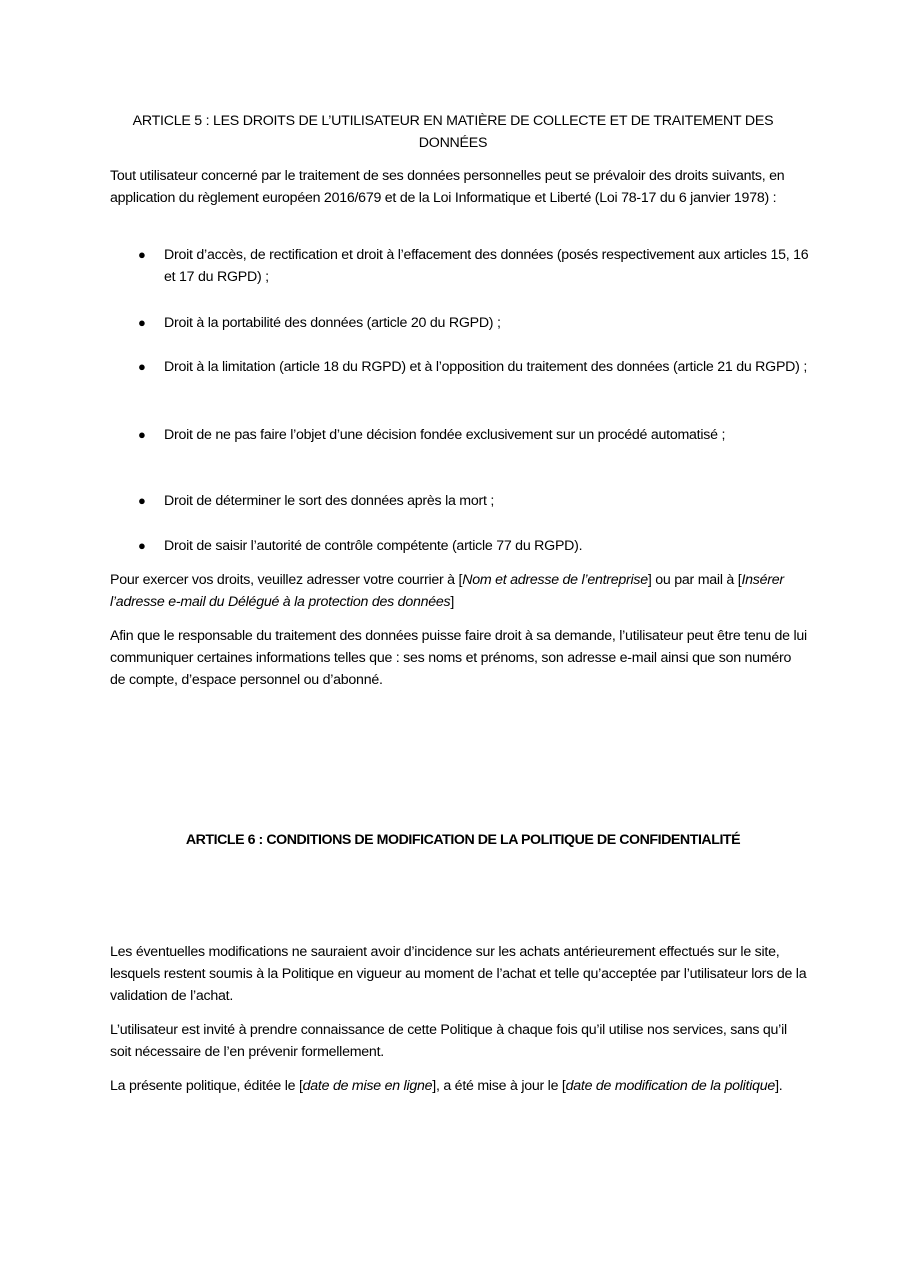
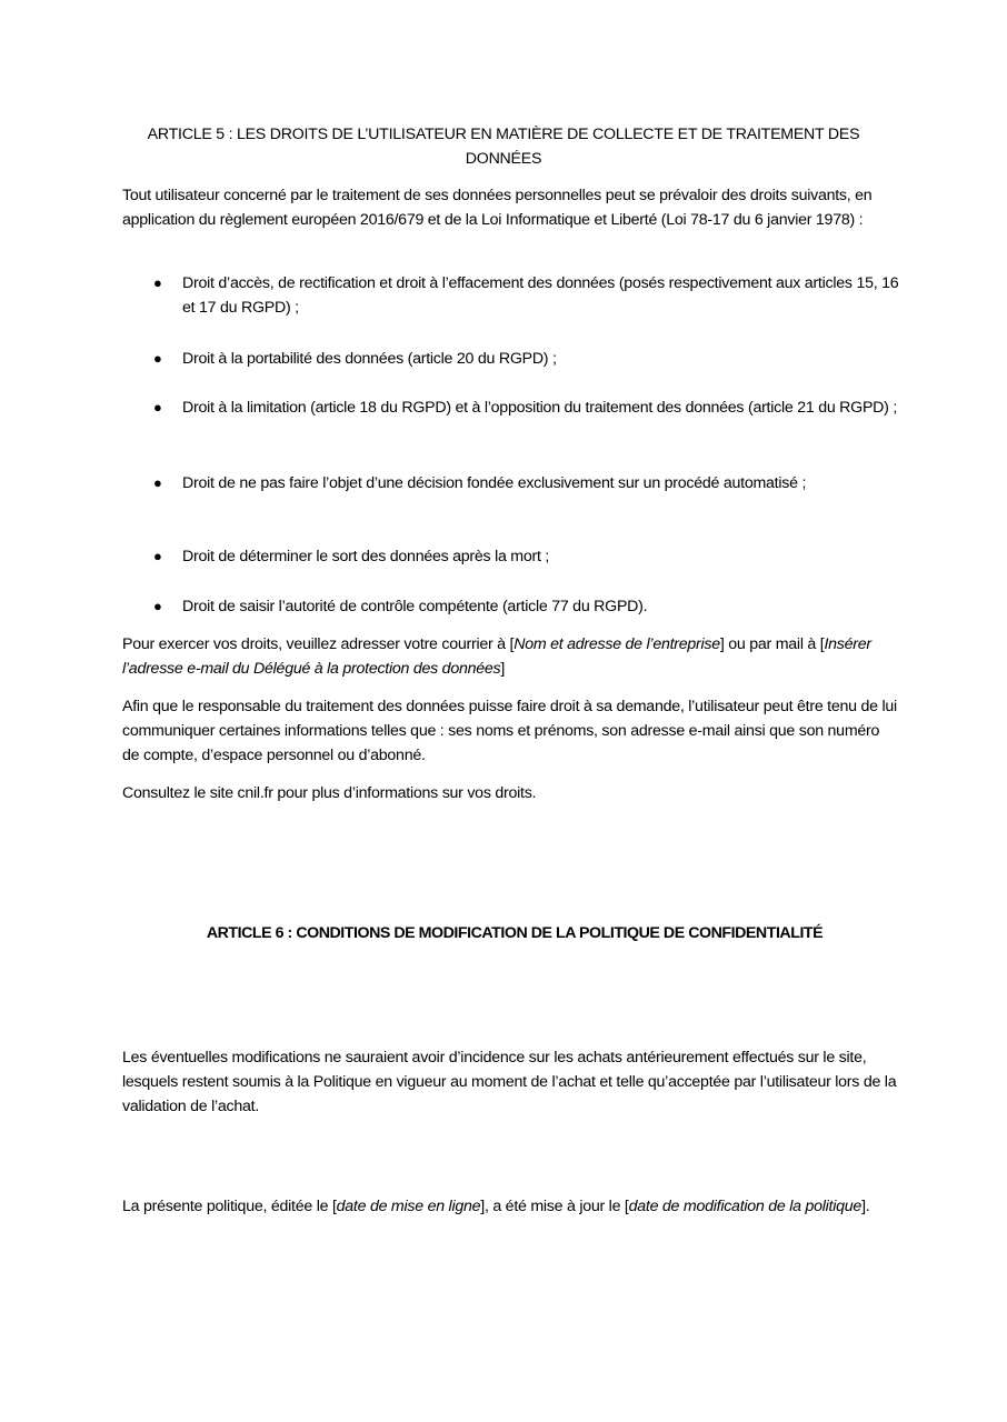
  ARTICLE 5 : LES DROITS DE L’UTILISATEUR EN MATIÈRE DE COLLECTE ET DE TRAITEMENT DES DONNÉES
  Tout utilisateur concerné par le traitement de ses données personnelles peut se prévaloir des droits suivants, en application du règlement européen 2016/679 et de la Loi Informatique et Liberté (Loi 78-17 du 6 janvier 1978) :
  ●
  Droit d’accès, de rectification et droit à l’effacement des données (posés respectivement aux articles 15, 16 et 17 du RGPD) ;
  ●
  Droit à la portabilité des données (article 20 du RGPD) ;
  ●
  Droit à la limitation (article 18 du RGPD) et à l’opposition du traitement des données (article 21 du RGPD) ;
  ●
  Droit de ne pas faire l’objet d’une décision fondée exclusivement sur un procédé automatisé ;
  ●
  Droit de déterminer le sort des données après la mort ;
  ●
  Droit de saisir l’autorité de contrôle compétente (article 77 du RGPD).
  Pour exercer vos droits, veuillez adresser votre courrier à [Nom et adresse de l’entreprise] ou par mail à [Insérer l’adresse e-mail du Délégué à la protection des données]
  Afin que le responsable du traitement des données puisse faire droit à sa demande, l’utilisateur peut être tenu de lui communiquer certaines informations telles que : ses noms et prénoms, son adresse e-mail ainsi que son numéro de compte, d’espace personnel ou d’abonné.
+ Consultez le site cnil.fr pour plus d’informations sur vos droits.
  ARTICLE 6 : CONDITIONS DE MODIFICATION DE LA POLITIQUE DE CONFIDENTIALITÉ
  Les éventuelles modifications ne sauraient avoir d’incidence sur les achats antérieurement effectués sur le site, lesquels restent soumis à la Politique en vigueur au moment de l’achat et telle qu’acceptée par l’utilisateur lors de la validation de l’achat.
- L’utilisateur est invité à prendre connaissance de cette Politique à chaque fois qu’il utilise nos services, sans qu’il soit nécessaire de l’en prévenir formellement.
  La présente politique, éditée le [date de mise en ligne], a été mise à jour le [date de modification de la politique].
